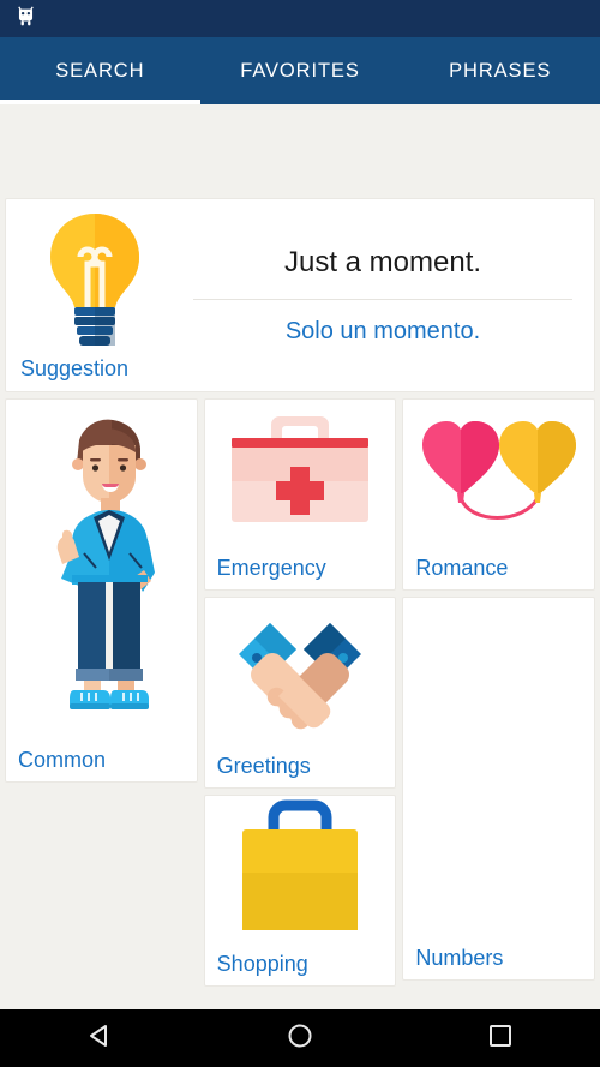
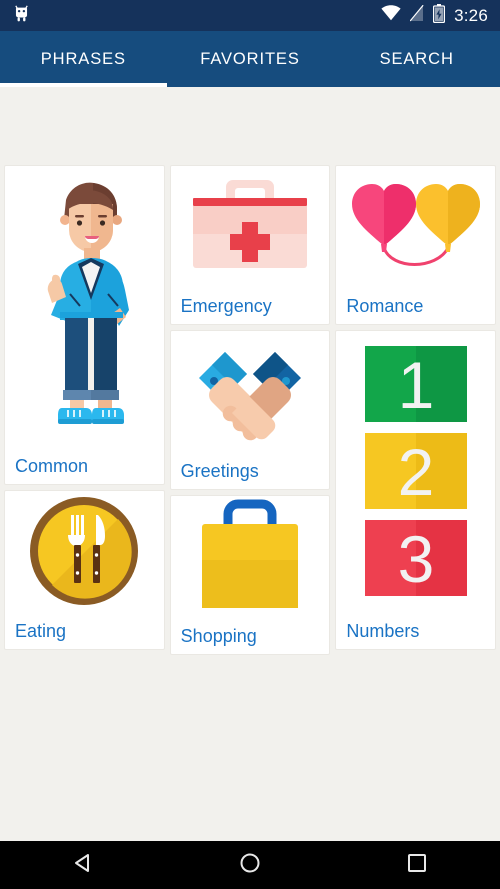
+ 3:26
- SEARCH
+ PHRASES
  FAVORITES
- PHRASES
+ SEARCH
- Suggestion
- Just a moment.
- Solo un momento.
  Common
+ Eating
  Emergency
  Greetings
  Shopping
  Romance
+ 1
+ 2
+ 3
  Numbers
